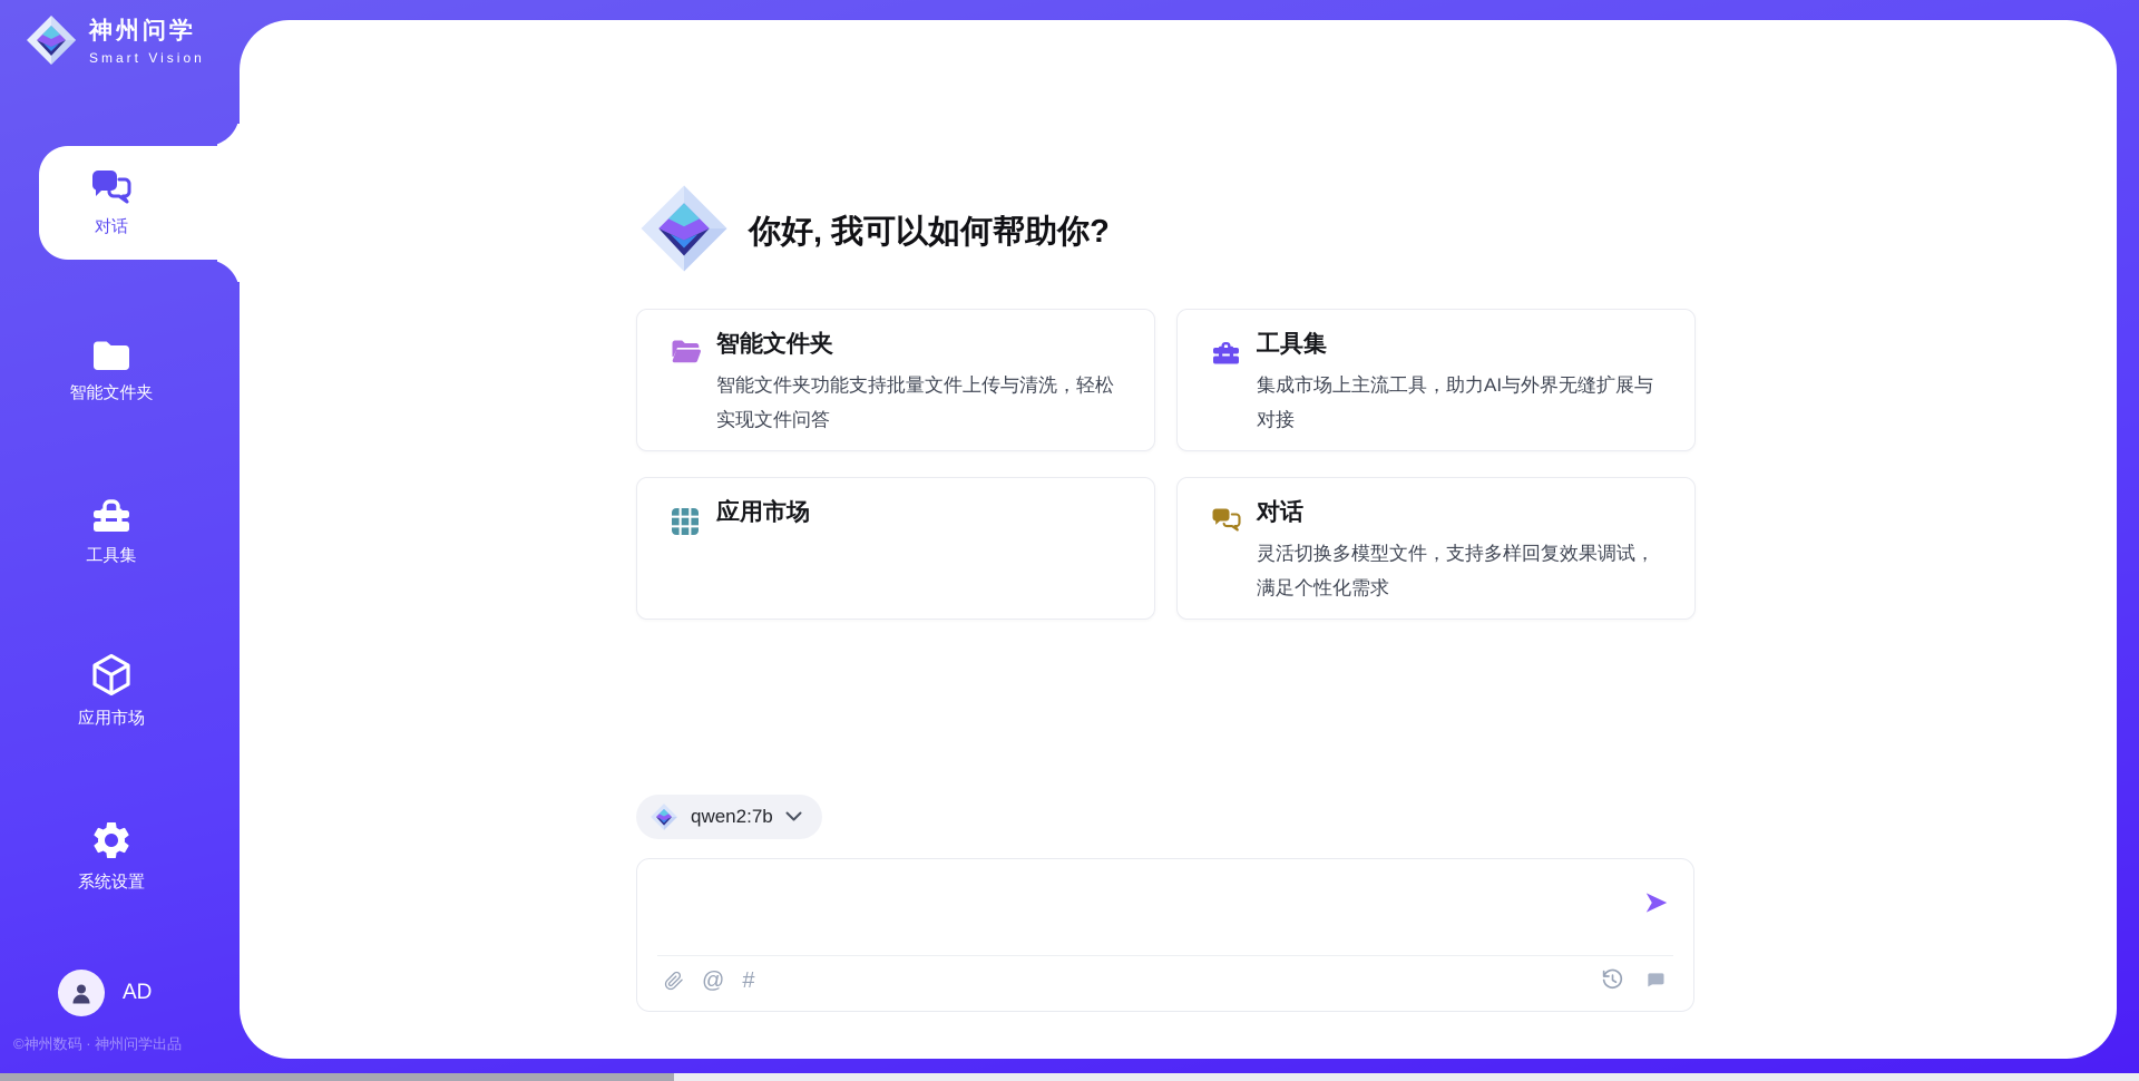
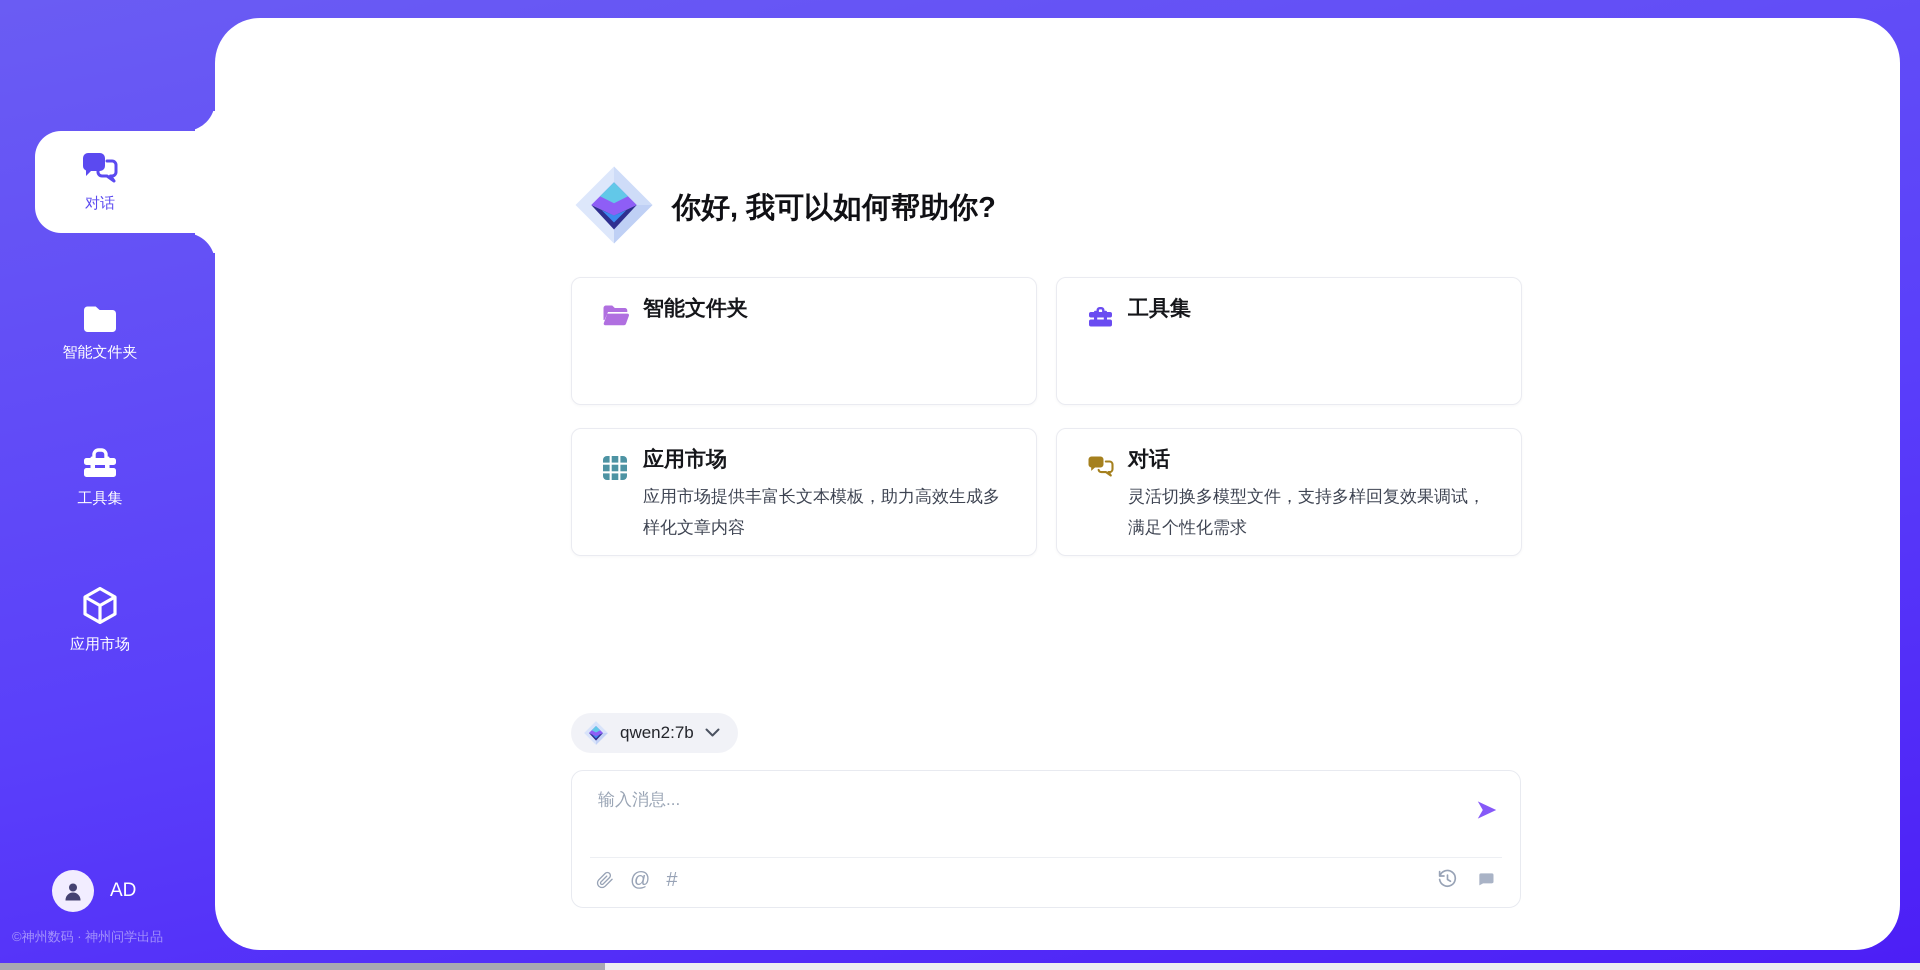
- 神州问学
- Smart Vision
  对话
  智能文件夹
  工具集
  应用市场
- 系统设置
  AD
  ©神州数码 · 神州问学出品
  你好, 我可以如何帮助你?
  智能文件夹
- 智能文件夹功能支持批量文件上传与清洗，轻松实现文件问答
  工具集
- 集成市场上主流工具，助力AI与外界无缝扩展与对接
  应用市场
+ 应用市场提供丰富长文本模板，助力高效生成多样化文章内容
  对话
  灵活切换多模型文件，支持多样回复效果调试，满足个性化需求
  qwen2:7b
+ 输入消息...
  @
  #
